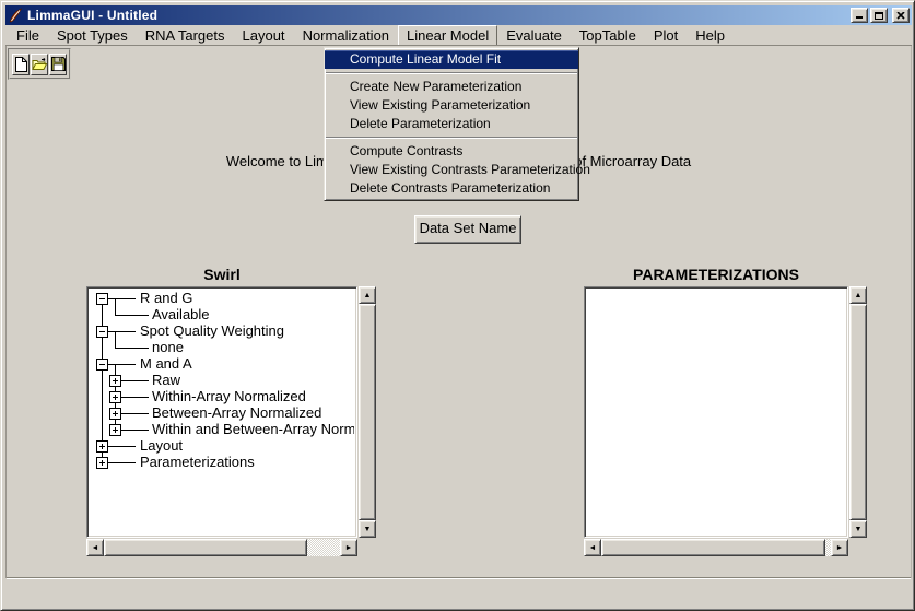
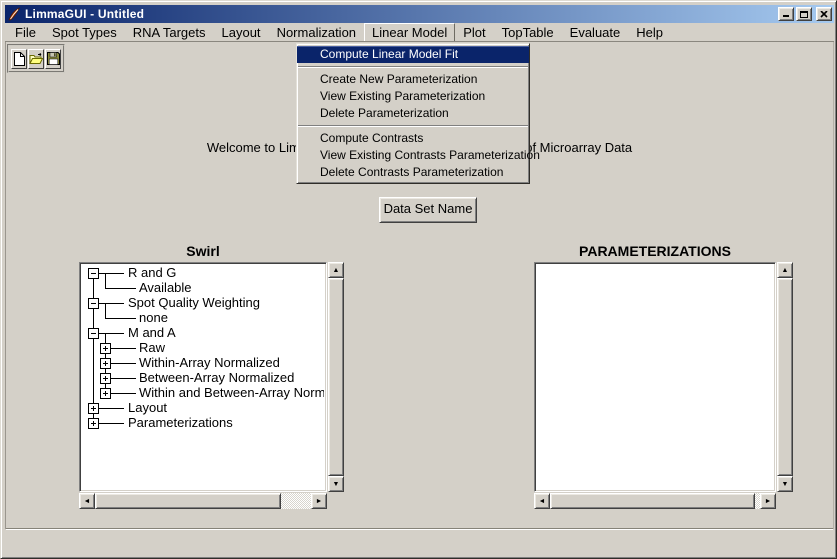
  LimmaGUI - Untitled
  File
  Spot Types
  RNA Targets
  Layout
  Normalization
  Linear Model
- Evaluate
+ Plot
  TopTable
- Plot
+ Evaluate
  Help
  Data Set Name
  Swirl
  PARAMETERIZATIONS
  R and G
  Available
  Spot Quality Weighting
  none
  M and A
  Raw
  Within-Array Normalized
  Between-Array Normalized
  Within and Between-Array Norm
  Layout
  Parameterizations
  Compute Linear Model Fit
  Create New Parameterization
  View Existing Parameterization
  Delete Parameterization
  Compute Contrasts
  View Existing Contrasts Parameterization
  Delete Contrasts Parameterization
